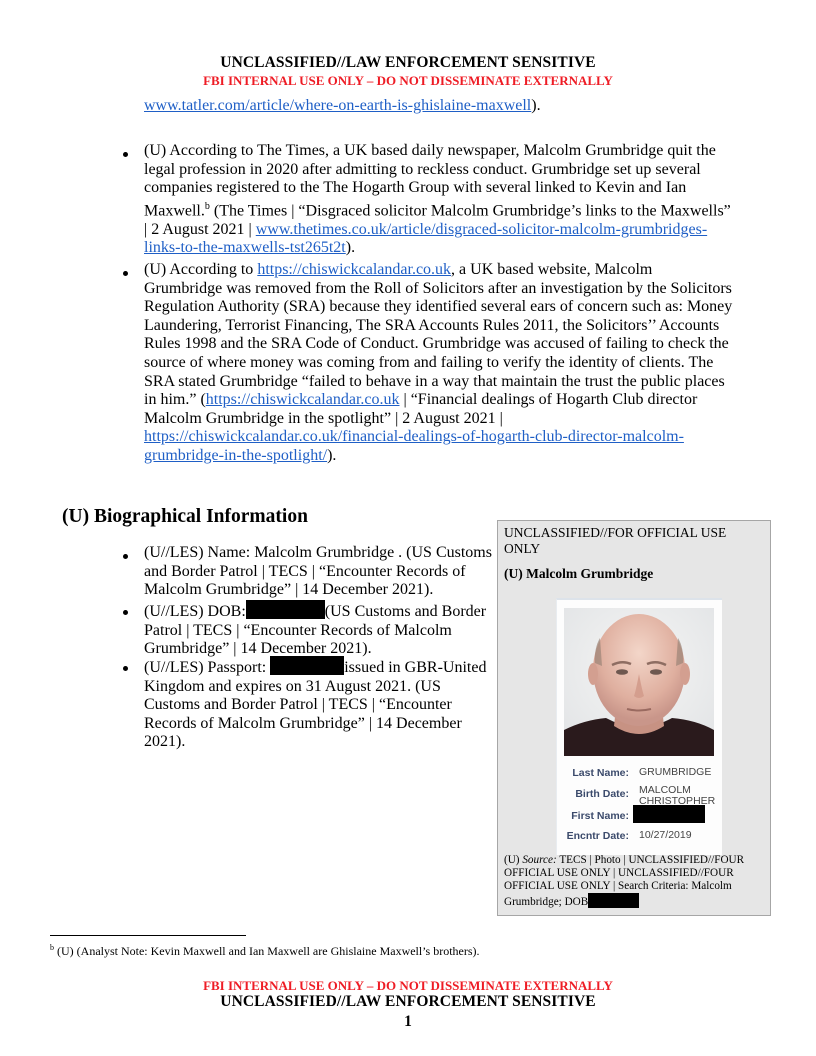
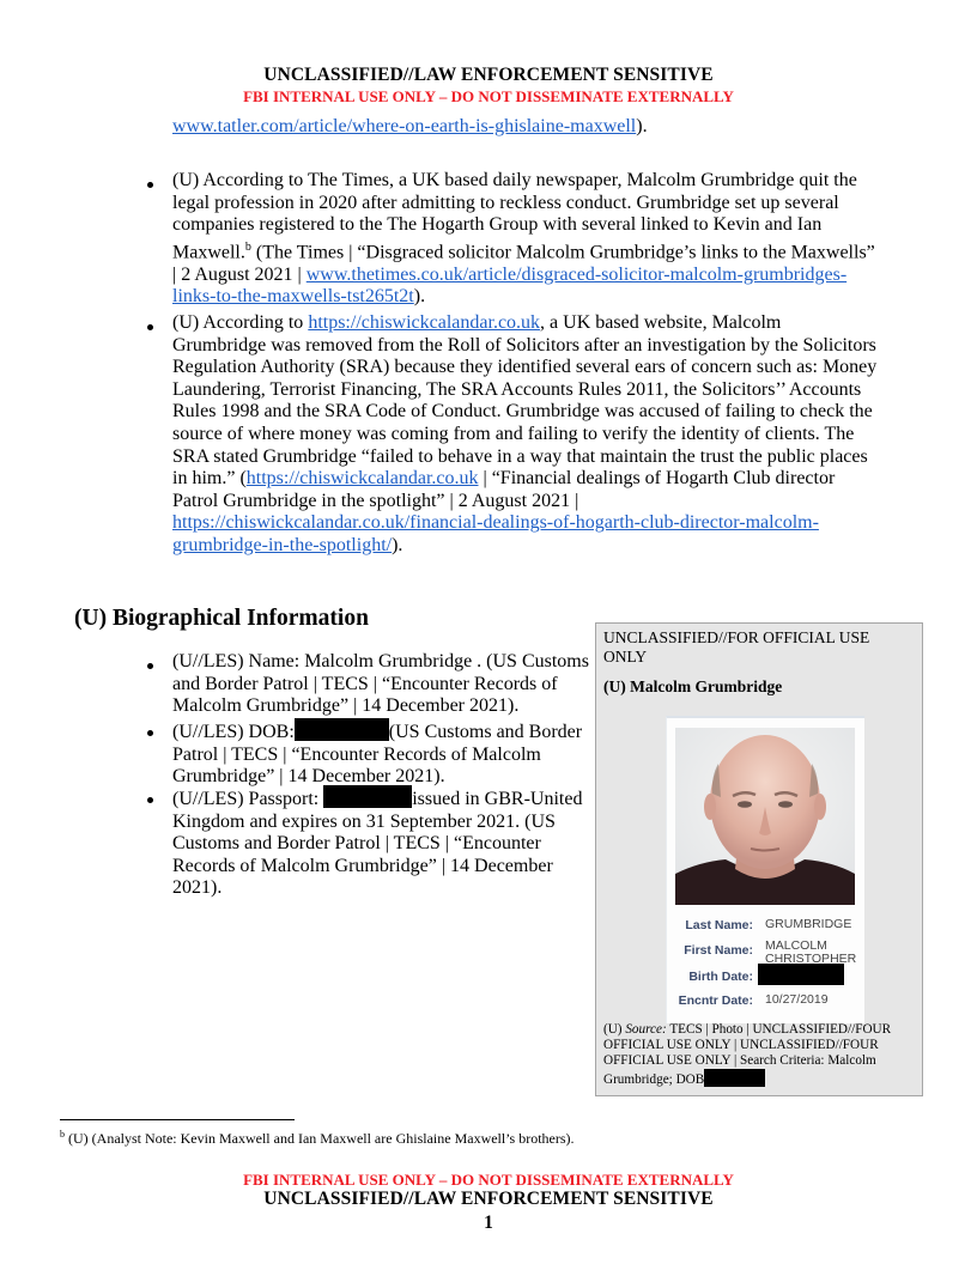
  UNCLASSIFIED//LAW ENFORCEMENT SENSITIVE
  FBI INTERNAL USE ONLY – DO NOT DISSEMINATE EXTERNALLY
  www.tatler.com/article/where-on-earth-is-ghislaine-maxwell).
  (U) According to The Times, a UK based daily newspaper, Malcolm Grumbridge quit the legal profession in 2020 after admitting to reckless conduct. Grumbridge set up several companies registered to the The Hogarth Group with several linked to Kevin and Ian Maxwell.b (The Times | “Disgraced solicitor Malcolm Grumbridge’s links to the Maxwells” | 2 August 2021 | www.thetimes.co.uk/article/disgraced-solicitor-malcolm-grumbridges-links-to-the-maxwells-tst265t2t).
- (U) According to https://chiswickcalandar.co.uk, a UK based website, Malcolm Grumbridge was removed from the Roll of Solicitors after an investigation by the Solicitors Regulation Authority (SRA) because they identified several ears of concern such as: Money Laundering, Terrorist Financing, The SRA Accounts Rules 2011, the Solicitors’’ Accounts Rules 1998 and the SRA Code of Conduct. Grumbridge was accused of failing to check the source of where money was coming from and failing to verify the identity of clients. The SRA stated Grumbridge “failed to behave in a way that maintain the trust the public places in him.” (https://chiswickcalandar.co.uk | “Financial dealings of Hogarth Club director Malcolm Grumbridge in the spotlight” | 2 August 2021 | https://chiswickcalandar.co.uk/financial-dealings-of-hogarth-club-director-malcolm-grumbridge-in-the-spotlight/).
+ (U) According to https://chiswickcalandar.co.uk, a UK based website, Malcolm Grumbridge was removed from the Roll of Solicitors after an investigation by the Solicitors Regulation Authority (SRA) because they identified several ears of concern such as: Money Laundering, Terrorist Financing, The SRA Accounts Rules 2011, the Solicitors’’ Accounts Rules 1998 and the SRA Code of Conduct. Grumbridge was accused of failing to check the source of where money was coming from and failing to verify the identity of clients. The SRA stated Grumbridge “failed to behave in a way that maintain the trust the public places in him.” (https://chiswickcalandar.co.uk | “Financial dealings of Hogarth Club director Patrol Grumbridge in the spotlight” | 2 August 2021 | https://chiswickcalandar.co.uk/financial-dealings-of-hogarth-club-director-malcolm-grumbridge-in-the-spotlight/).
  (U) Biographical Information
  (U//LES) Name: Malcolm Grumbridge . (US Customs and Border Patrol | TECS | “Encounter Records of Malcolm Grumbridge” | 14 December 2021).
  (U//LES) DOB: (US Customs and Border Patrol | TECS | “Encounter Records of Malcolm Grumbridge” | 14 December 2021).
- (U//LES) Passport: issued in GBR-United Kingdom and expires on 31 August 2021. (US Customs and Border Patrol | TECS | “Encounter Records of Malcolm Grumbridge” | 14 December 2021).
+ (U//LES) Passport: issued in GBR-United Kingdom and expires on 31 September 2021. (US Customs and Border Patrol | TECS | “Encounter Records of Malcolm Grumbridge” | 14 December 2021).
  UNCLASSIFIED//FOR OFFICIAL USE ONLY
  (U) Malcolm Grumbridge
  Last Name:
  GRUMBRIDGE
- Birth Date:
+ First Name:
  MALCOLM CHRISTOPHER
- First Name:
+ Birth Date:
  Encntr Date:
  10/27/2019
  (U) Source: TECS | Photo | UNCLASSIFIED//FOUR OFFICIAL USE ONLY | UNCLASSIFIED//FOUR OFFICIAL USE ONLY | Search Criteria: Malcolm Grumbridge; DOB
  b (U) (Analyst Note: Kevin Maxwell and Ian Maxwell are Ghislaine Maxwell’s brothers).
  FBI INTERNAL USE ONLY – DO NOT DISSEMINATE EXTERNALLY
  UNCLASSIFIED//LAW ENFORCEMENT SENSITIVE
  1
